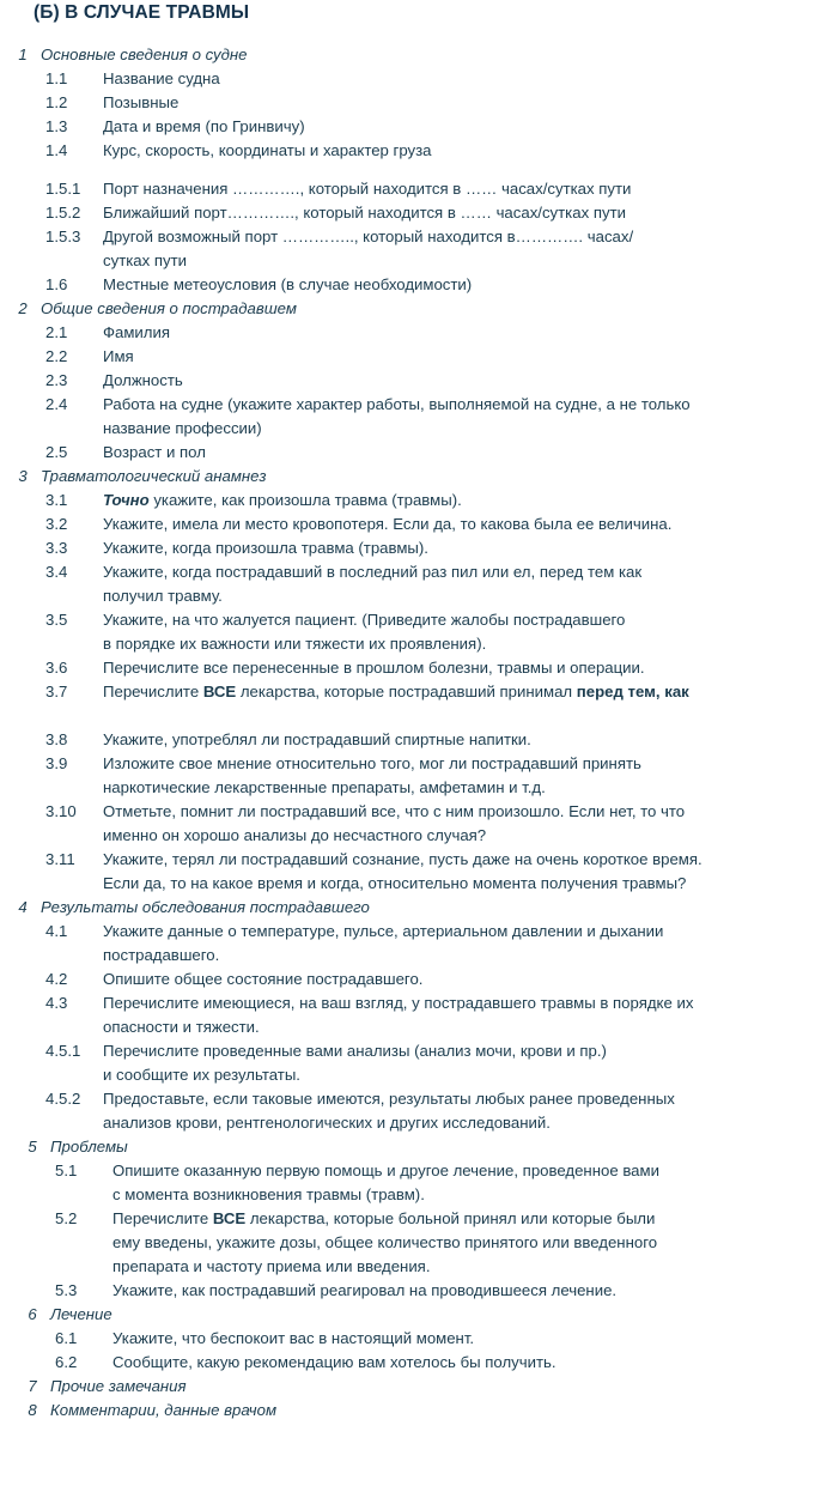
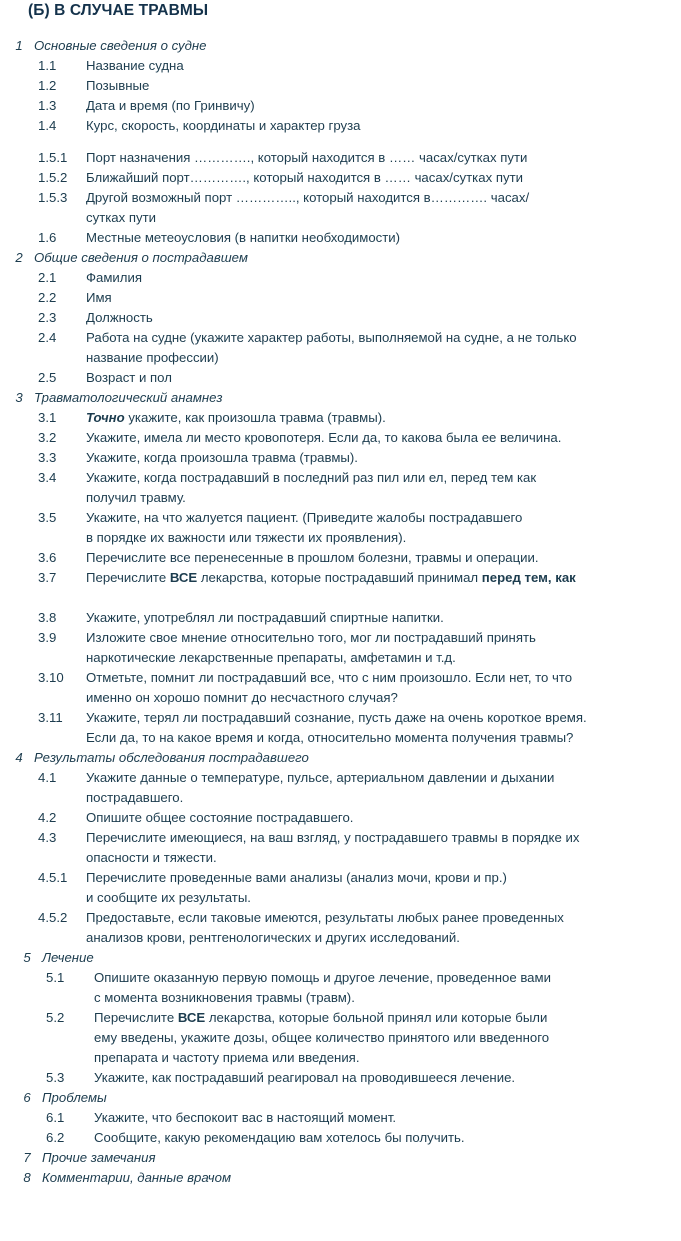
  (Б) В СЛУЧАЕ ТРАВМЫ
  1
  Основные сведения о судне
  1.1
  Название судна
  1.2
  Позывные
  1.3
  Дата и время (по Гринвичу)
  1.4
  Курс, скорость, координаты и характер груза
  1.5.1
  Порт назначения …………., который находится в …… часах/сутках пути
  1.5.2
  Ближайший порт…………., который находится в …… часах/сутках пути
  1.5.3
  Другой возможный порт ………….., который находится в…………. часах/
  сутках пути
  1.6
- Местные метеоусловия (в случае необходимости)
+ Местные метеоусловия (в напитки необходимости)
  2
  Общие сведения о пострадавшем
  2.1
  Фамилия
  2.2
  Имя
  2.3
  Должность
  2.4
  Работа на судне (укажите характер работы, выполняемой на судне, а не только
  название профессии)
  2.5
  Возраст и пол
  3
  Травматологический анамнез
  3.1
  Точно укажите, как произошла травма (травмы).
  3.2
  Укажите, имела ли место кровопотеря. Если да, то какова была ее величина.
  3.3
  Укажите, когда произошла травма (травмы).
  3.4
  Укажите, когда пострадавший в последний раз пил или ел, перед тем как
  получил травму.
  3.5
  Укажите, на что жалуется пациент. (Приведите жалобы пострадавшего
  в порядке их важности или тяжести их проявления).
  3.6
  Перечислите все перенесенные в прошлом болезни, травмы и операции.
  3.7
  Перечислите ВСЕ лекарства, которые пострадавший принимал перед тем, как
  3.8
  Укажите, употреблял ли пострадавший спиртные напитки.
  3.9
  Изложите свое мнение относительно того, мог ли пострадавший принять
  наркотические лекарственные препараты, амфетамин и т.д.
  3.10
  Отметьте, помнит ли пострадавший все, что с ним произошло. Если нет, то что
- именно он хорошо анализы до несчастного случая?
+ именно он хорошо помнит до несчастного случая?
  3.11
  Укажите, терял ли пострадавший сознание, пусть даже на очень короткое время.
  Если да, то на какое время и когда, относительно момента получения травмы?
  4
  Результаты обследования пострадавшего
  4.1
  Укажите данные о температуре, пульсе, артериальном давлении и дыхании
  пострадавшего.
  4.2
  Опишите общее состояние пострадавшего.
  4.3
  Перечислите имеющиеся, на ваш взгляд, у пострадавшего травмы в порядке их
  опасности и тяжести.
  4.5.1
  Перечислите проведенные вами анализы (анализ мочи, крови и пр.)
  и сообщите их результаты.
  4.5.2
  Предоставьте, если таковые имеются, результаты любых ранее проведенных
  анализов крови, рентгенологических и других исследований.
  5
- Проблемы
+ Лечение
  5.1
  Опишите оказанную первую помощь и другое лечение, проведенное вами
  с момента возникновения травмы (травм).
  5.2
  Перечислите ВСЕ лекарства, которые больной принял или которые были
  ему введены, укажите дозы, общее количество принятого или введенного
  препарата и частоту приема или введения.
  5.3
  Укажите, как пострадавший реагировал на проводившееся лечение.
  6
- Лечение
+ Проблемы
  6.1
  Укажите, что беспокоит вас в настоящий момент.
  6.2
  Сообщите, какую рекомендацию вам хотелось бы получить.
  7
  Прочие замечания
  8
  Комментарии, данные врачом
